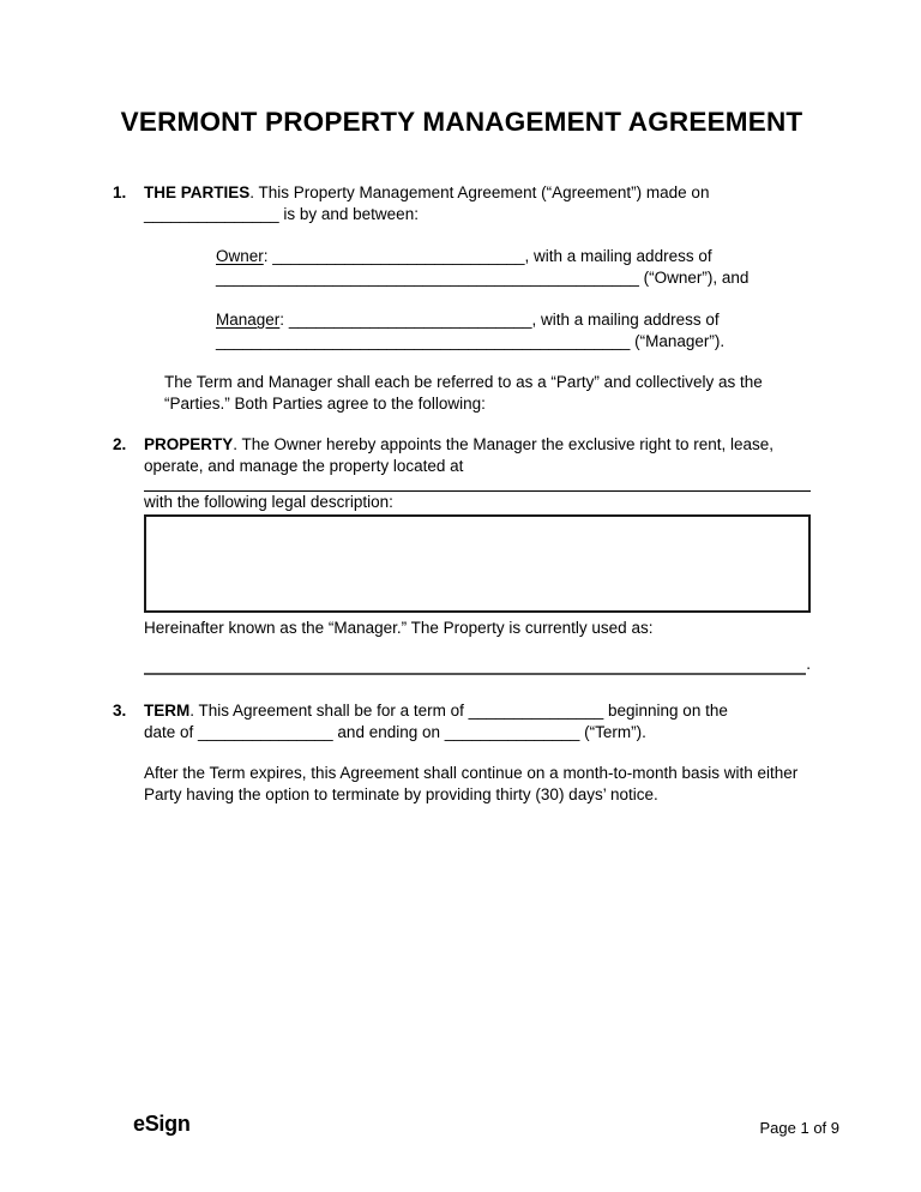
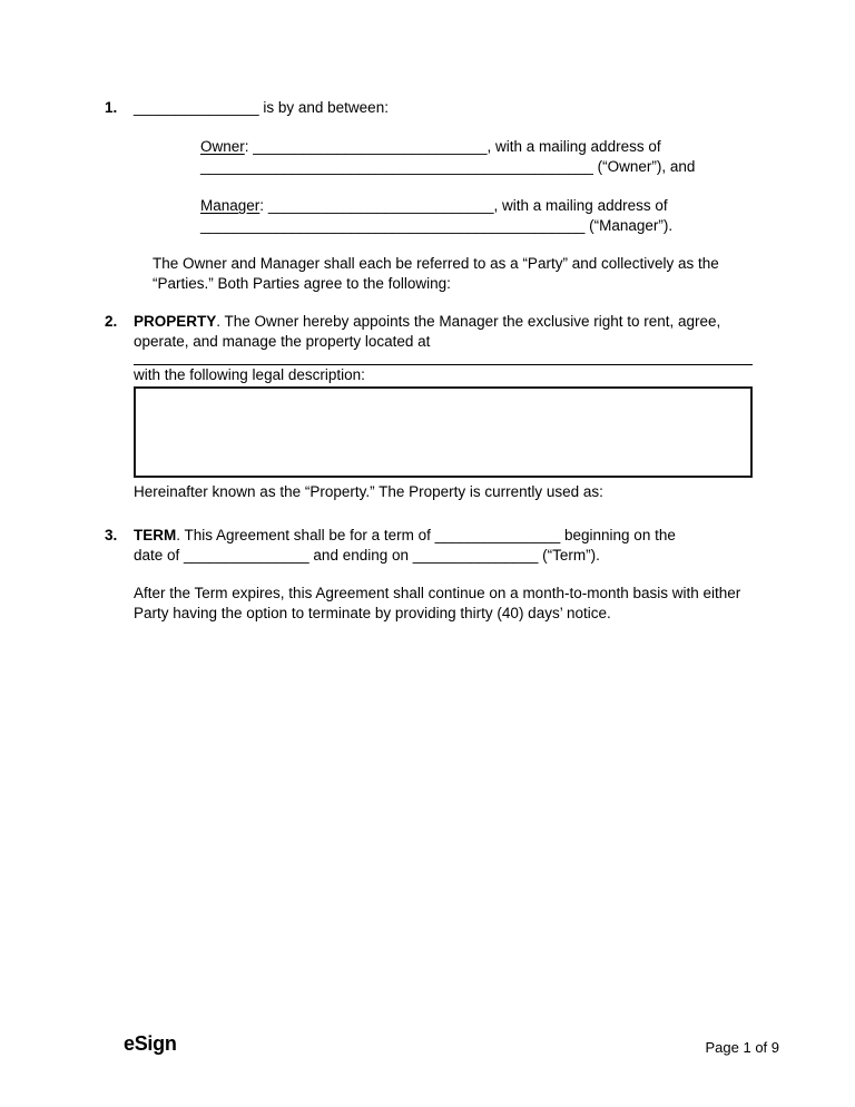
- VERMONT PROPERTY MANAGEMENT AGREEMENT
  1.
- THE PARTIES. This Property Management Agreement (“Agreement”) made on
  _______________ is by and between:
  Owner: ____________________________, with a mailing address of
  _______________________________________________ (“Owner”), and
  Manager: ___________________________, with a mailing address of
  ______________________________________________ (“Manager”).
- The Term and Manager shall each be referred to as a “Party” and collectively as the “Parties.” Both Parties agree to the following:
+ The Owner and Manager shall each be referred to as a “Party” and collectively as the “Parties.” Both Parties agree to the following:
  2.
- PROPERTY. The Owner hereby appoints the Manager the exclusive right to rent, lease, operate, and manage the property located at
+ PROPERTY. The Owner hereby appoints the Manager the exclusive right to rent, agree, operate, and manage the property located at
  with the following legal description:
- Hereinafter known as the “Manager.” The Property is currently used as:
+ Hereinafter known as the “Property.” The Property is currently used as:
- .
  3.
  TERM. This Agreement shall be for a term of _______________ beginning on the
  date of _______________ and ending on _______________ (“Term”).
- After the Term expires, this Agreement shall continue on a month-to-month basis with either Party having the option to terminate by providing thirty (30) days’ notice.
+ After the Term expires, this Agreement shall continue on a month-to-month basis with either Party having the option to terminate by providing thirty (40) days’ notice.
  eSign
  Page 1 of 9
